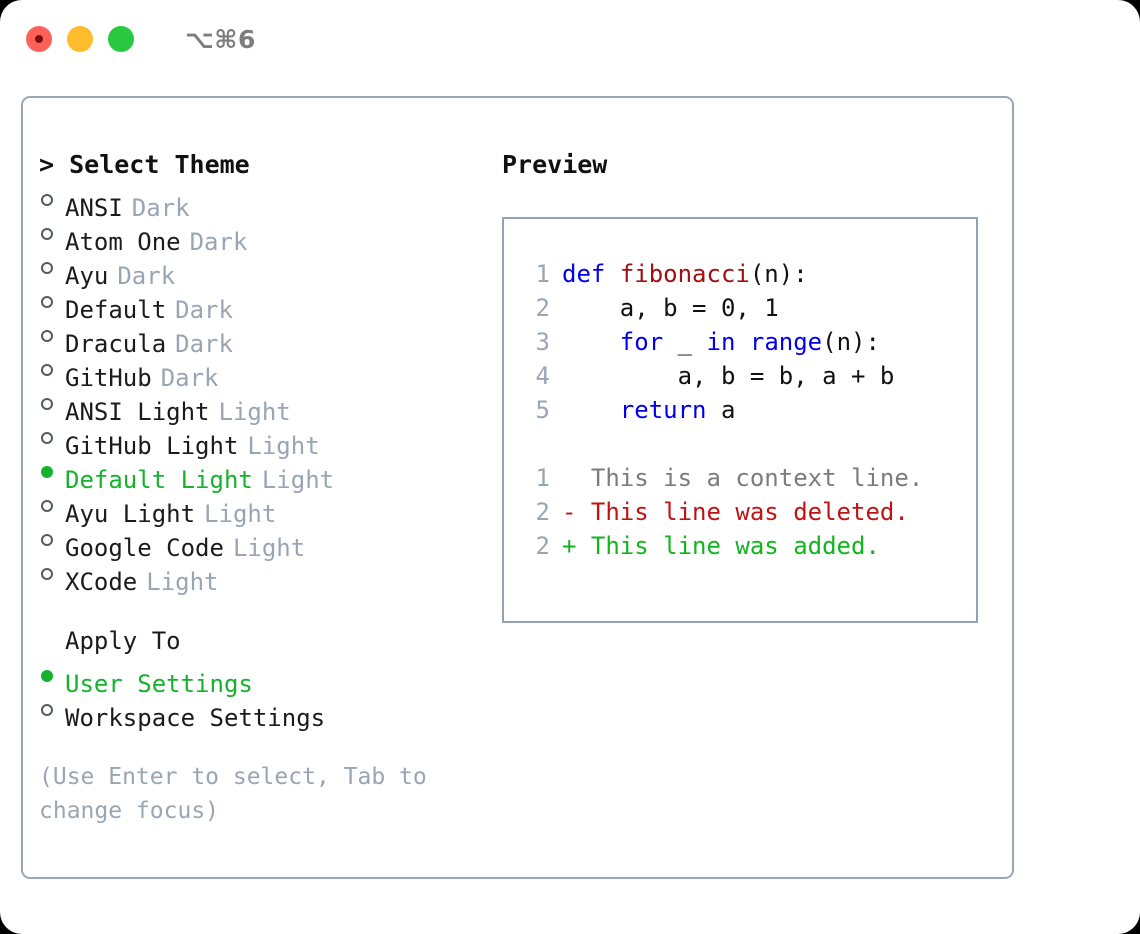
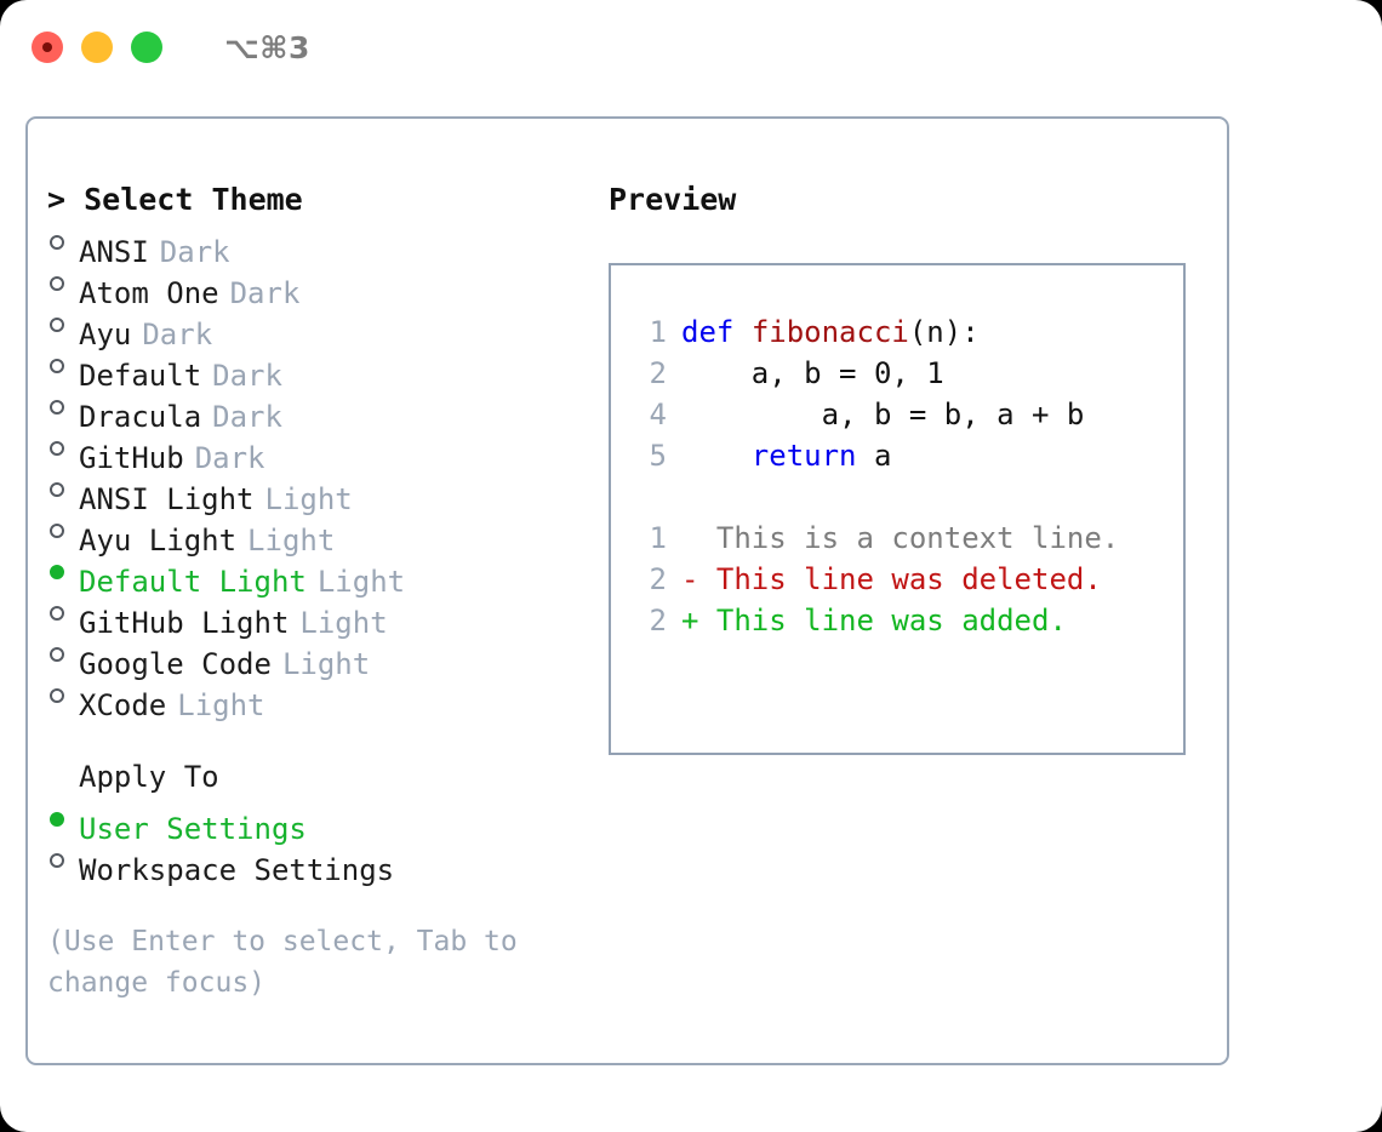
- ⌥⌘6
+ ⌥⌘3
  > Select Theme
  ANSI
  Dark
  Atom One
  Dark
  Ayu
  Dark
  Default
  Dark
  Dracula
  Dark
  GitHub
  Dark
  ANSI Light
  Light
- GitHub Light
+ Ayu Light
  Light
  Default Light
  Light
- Ayu Light
+ GitHub Light
  Light
  Google Code
  Light
  XCode
  Light
  Apply To
  User Settings
  Workspace Settings
  (Use Enter to select, Tab to change focus)
  Preview
  1
  def fibonacci(n):
  2
  a, b = 0, 1
- 3
- for _ in range(n):
  4
  a, b = b, a + b
  5
  return a
  1
  This is a context line.
  2
  -
  This line was deleted.
  2
  +
  This line was added.
